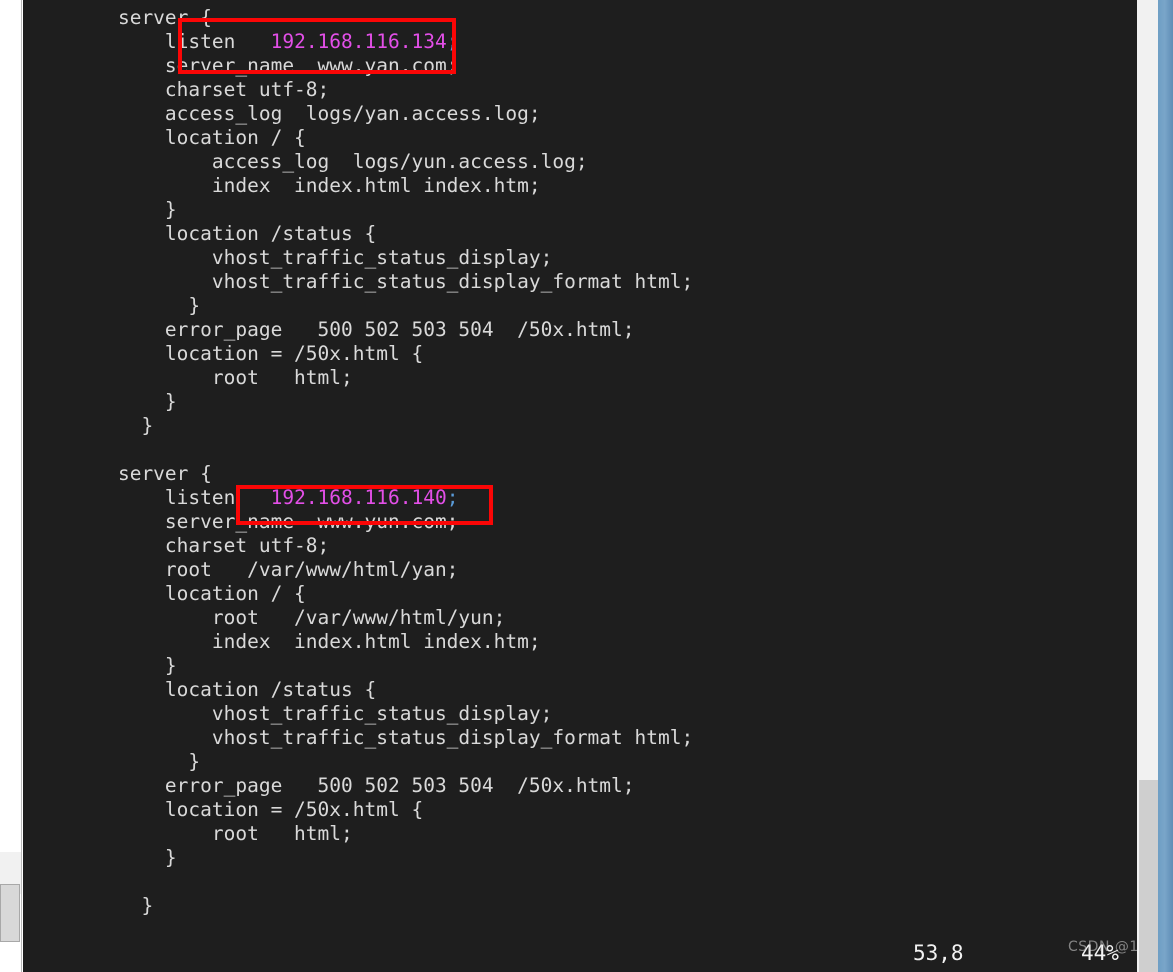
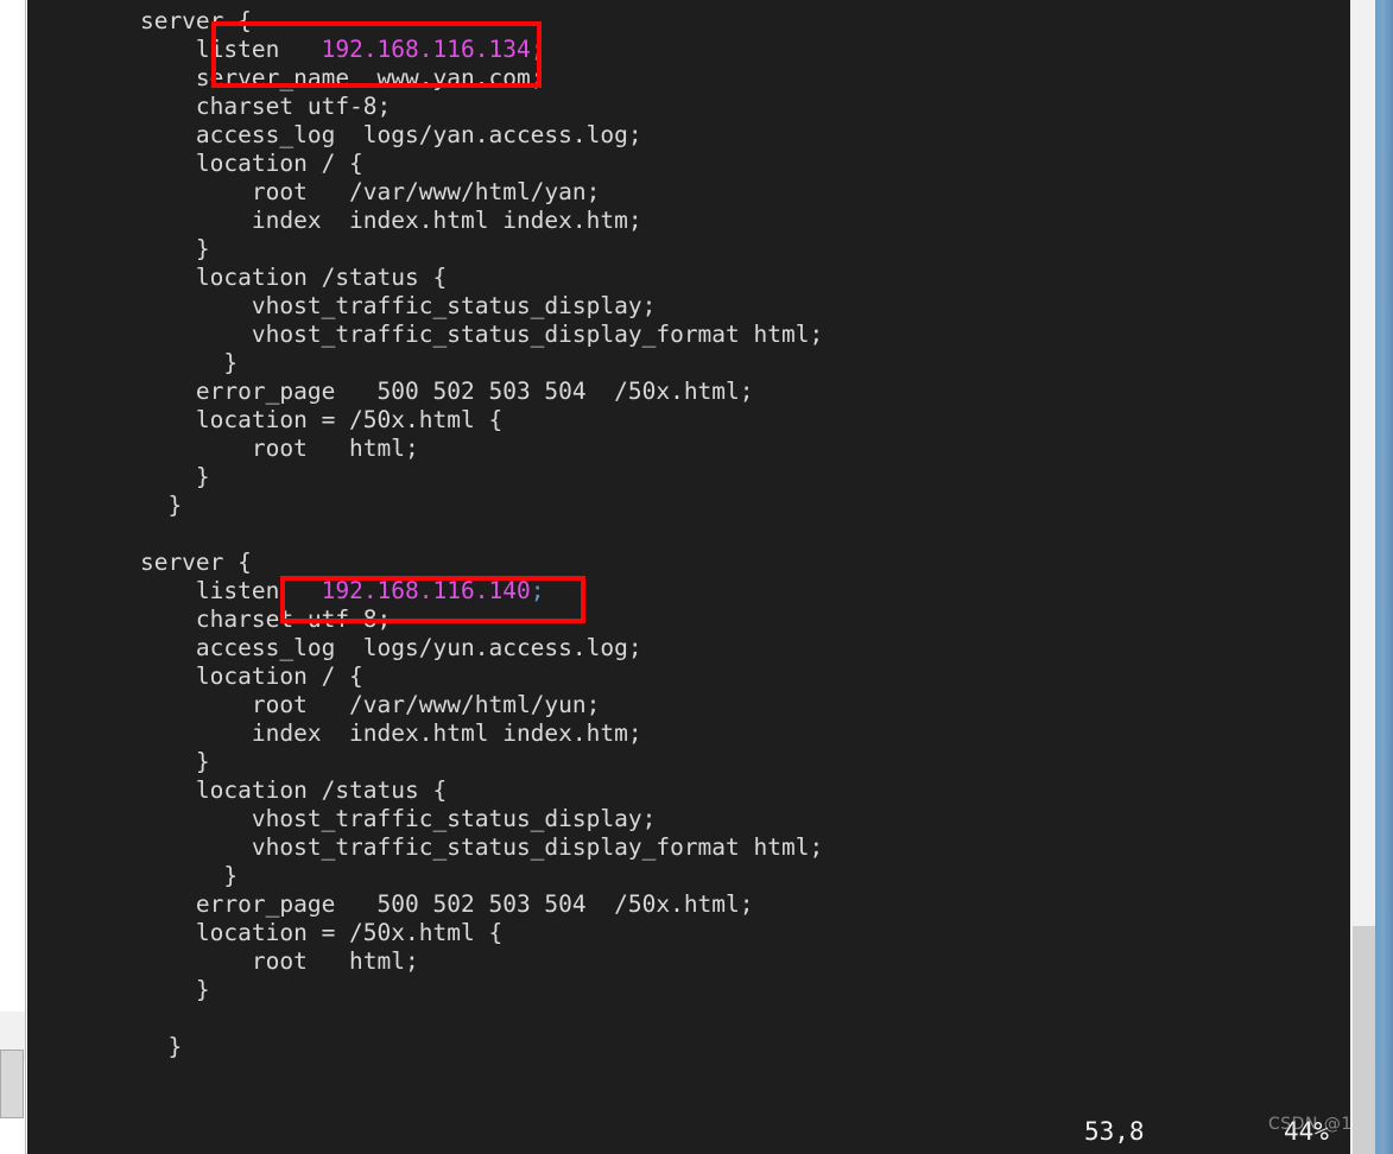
  server {
  listen 192.168.116.134;
  server_name www.yan.com;
  charset utf-8;
  access_log logs/yan.access.log;
  location / {
- access_log logs/yun.access.log;
+ root /var/www/html/yan;
  index index.html index.htm;
  }
  location /status {
  vhost_traffic_status_display;
  vhost_traffic_status_display_format html;
  }
  error_page 500 502 503 504 /50x.html;
  location = /50x.html {
  root html;
  }
  }
  server {
  listen 192.168.116.140;
- server_name www.yun.com;
  charset utf-8;
- root /var/www/html/yan;
+ access_log logs/yun.access.log;
  location / {
  root /var/www/html/yun;
  index index.html index.htm;
  }
  location /status {
  vhost_traffic_status_display;
  vhost_traffic_status_display_format html;
  }
  error_page 500 502 503 504 /50x.html;
  location = /50x.html {
  root html;
  }
  }
  53,8
  44%
